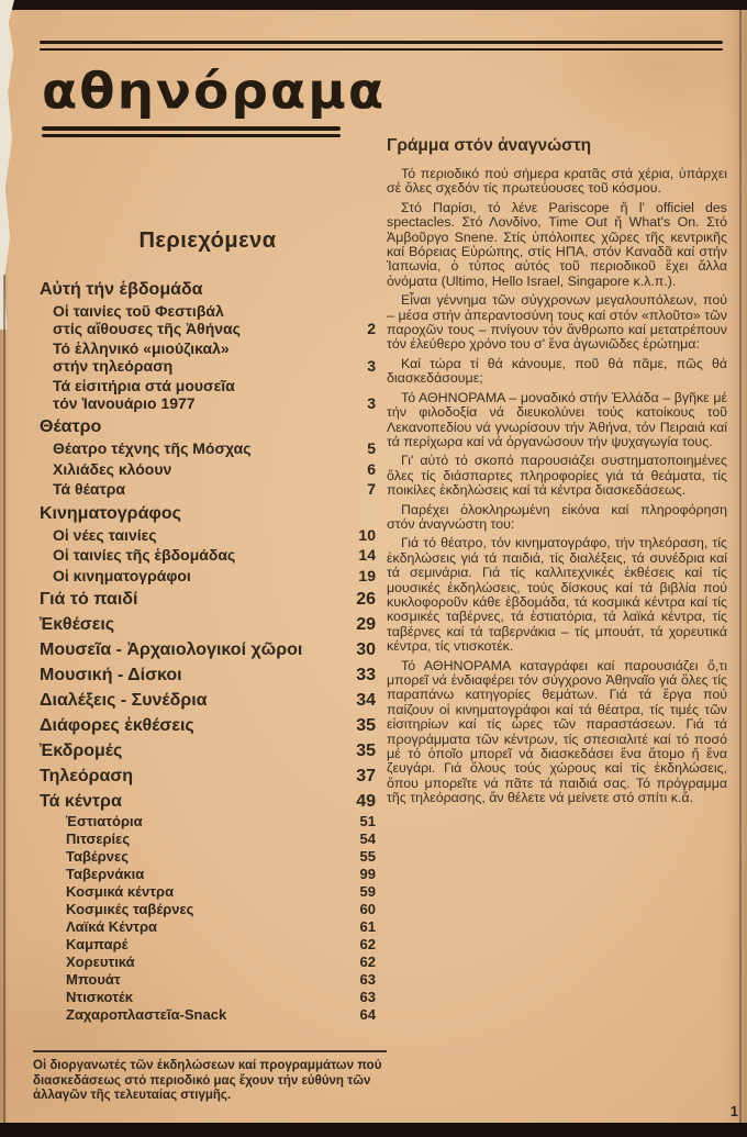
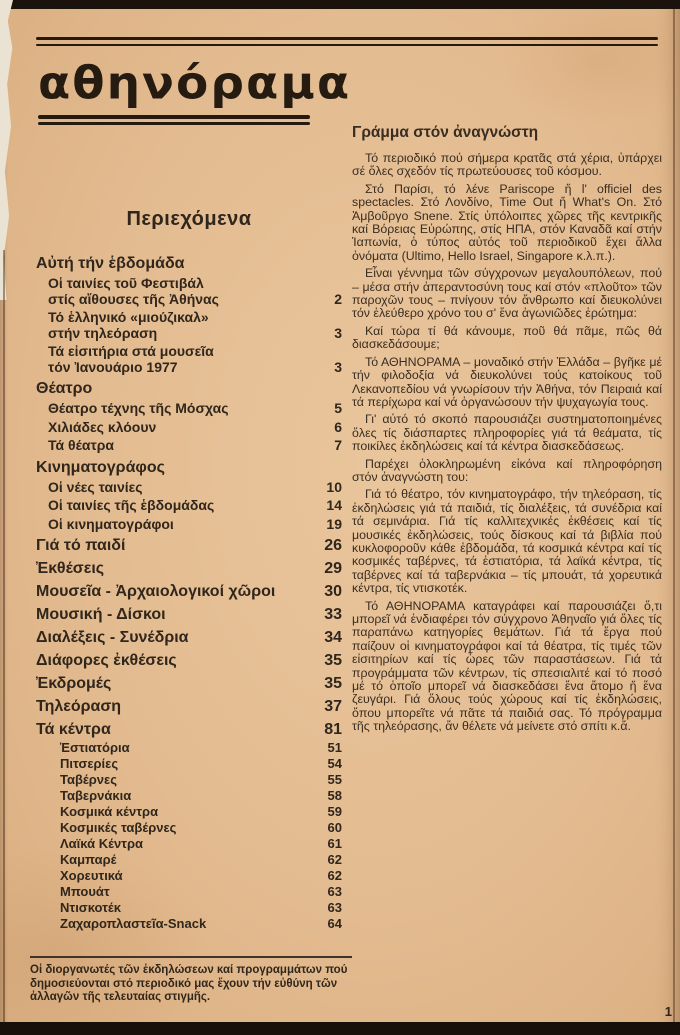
  αθηνόραμα
  Περιεχόμενα
  Αὐτή τήν ἑβδομάδα
  Οἱ ταινίες τοῦ Φεστιβάλ
  στίς αἴθουσες τῆς Ἀθήνας
  2
  Τό ἑλληνικό «μιούζικαλ»
  στήν τηλεόραση
  3
  Τά εἰσιτήρια στά μουσεῖα
  τόν Ἰανουάριο 1977
  3
  Θέατρο
  Θέατρο τέχνης τῆς Μόσχας
  5
  Χιλιάδες κλόουν
  6
  Τά θέατρα
  7
  Κινηματογράφος
  Οἱ νέες ταινίες
  10
  Οἱ ταινίες τῆς ἑβδομάδας
  14
  Οἱ κινηματογράφοι
  19
  Γιά τό παιδί
  26
  Ἐκθέσεις
  29
  Μουσεῖα - Ἀρχαιολογικοί χῶροι
  30
  Μουσική - Δίσκοι
  33
  Διαλέξεις - Συνέδρια
  34
  Διάφορες ἐκθέσεις
  35
  Ἐκδρομές
  35
  Τηλεόραση
  37
  Τά κέντρα
- 49
+ 81
  Ἑστιατόρια
  51
  Πιτσερίες
  54
  Ταβέρνες
  55
  Ταβερνάκια
- 99
+ 58
  Κοσμικά κέντρα
  59
  Κοσμικές ταβέρνες
  60
  Λαϊκά Κέντρα
  61
  Καμπαρέ
  62
  Χορευτικά
  62
  Μπουάτ
  63
  Ντισκοτέκ
  63
  Ζαχαροπλαστεῖα-Snack
  64
- Οἱ διοργανωτές τῶν ἐκδηλώσεων καί προγραμμάτων πού διασκεδάσεως στό περιοδικό μας ἔχουν τήν εὐθύνη τῶν ἀλλαγῶν τῆς τελευταίας στιγμῆς.
+ Οἱ διοργανωτές τῶν ἐκδηλώσεων καί προγραμμάτων πού δημοσιεύονται στό περιοδικό μας ἔχουν τήν εὐθύνη τῶν ἀλλαγῶν τῆς τελευταίας στιγμῆς.
  Γράμμα στόν ἀναγνώστη
  Τό περιοδικό πού σήμερα κρατᾶς στά χέρια, ὑπάρχει σέ ὅλες σχεδόν τίς πρωτεύουσες τοῦ κόσμου.
  Στό Παρίσι, τό λένε Pariscope ἤ l' officiel des spectacles. Στό Λονδίνο, Time Out ἤ What's On. Στό Ἀμβοῦργο Snene. Στίς ὑπόλοιπες χῶρες τῆς κεντρικῆς καί Βόρειας Εὐρώπης, στίς ΗΠΑ, στόν Καναδᾶ καί στήν Ἰαπωνία, ὁ τύπος αὐτός τοῦ περιοδικοῦ ἔχει ἄλλα ὀνόματα (Ultimo, Hello Israel, Singapore κ.λ.π.).
- Εἶναι γέννημα τῶν σύγχρονων μεγαλουπόλεων, πού – μέσα στήν ἀπεραντοσύνη τους καί στόν «πλοῦτο» τῶν παροχῶν τους – πνίγουν τόν ἄνθρωπο καί μετατρέπουν τόν ἐλεύθερο χρόνο του σ' ἕνα ἀγωνιῶδες ἐρώτημα:
+ Εἶναι γέννημα τῶν σύγχρονων μεγαλουπόλεων, πού – μέσα στήν ἀπεραντοσύνη τους καί στόν «πλοῦτο» τῶν παροχῶν τους – πνίγουν τόν ἄνθρωπο καί διευκολύνει τόν ἐλεύθερο χρόνο του σ' ἕνα ἀγωνιῶδες ἐρώτημα:
  Καί τώρα τί θά κάνουμε, ποῦ θά πᾶμε, πῶς θά διασκεδάσουμε;
  Τό ΑΘΗΝΟΡΑΜΑ – μοναδικό στήν Ἑλλάδα – βγῆκε μέ τήν φιλοδοξία νά διευκολύνει τούς κατοίκους τοῦ Λεκανοπεδίου νά γνωρίσουν τήν Ἀθήνα, τόν Πειραιά καί τά περίχωρα καί νά ὀργανώσουν τήν ψυχαγωγία τους.
  Γι' αὐτό τό σκοπό παρουσιάζει συστηματοποιημένες ὅλες τίς διάσπαρτες πληροφορίες γιά τά θεάματα, τίς ποικίλες ἐκδηλώσεις καί τά κέντρα διασκεδάσεως.
  Παρέχει ὁλοκληρωμένη εἰκόνα καί πληροφόρηση στόν ἀναγνώστη του:
  Γιά τό θέατρο, τόν κινηματογράφο, τήν τηλεόραση, τίς ἐκδηλώσεις γιά τά παιδιά, τίς διαλέξεις, τά συνέδρια καί τά σεμινάρια. Γιά τίς καλλιτεχνικές ἐκθέσεις καί τίς μουσικές ἐκδηλώσεις, τούς δίσκους καί τά βιβλία πού κυκλοφοροῦν κάθε ἑβδομάδα, τά κοσμικά κέντρα καί τίς κοσμικές ταβέρνες, τά ἑστιατόρια, τά λαϊκά κέντρα, τίς ταβέρνες καί τά ταβερνάκια – τίς μπουάτ, τά χορευτικά κέντρα, τίς ντισκοτέκ.
  Τό ΑΘΗΝΟΡΑΜΑ καταγράφει καί παρουσιάζει ὅ,τι μπορεῖ νά ἐνδιαφέρει τόν σύγχρονο Ἀθηναῖο γιά ὅλες τίς παραπάνω κατηγορίες θεμάτων. Γιά τά ἔργα πού παίζουν οἱ κινηματογράφοι καί τά θέατρα, τίς τιμές τῶν εἰσιτηρίων καί τίς ὧρες τῶν παραστάσεων. Γιά τά προγράμματα τῶν κέντρων, τίς σπεσιαλιτέ καί τό ποσό μέ τό ὁποῖο μπορεῖ νά διασκεδάσει ἕνα ἄτομο ἤ ἕνα ζευγάρι. Γιά ὅλους τούς χώρους καί τίς ἐκδηλώσεις, ὅπου μπορεῖτε νά πᾶτε τά παιδιά σας. Τό πρόγραμμα τῆς τηλεόρασης, ἄν θέλετε νά μείνετε στό σπίτι κ.ἄ.
  1
